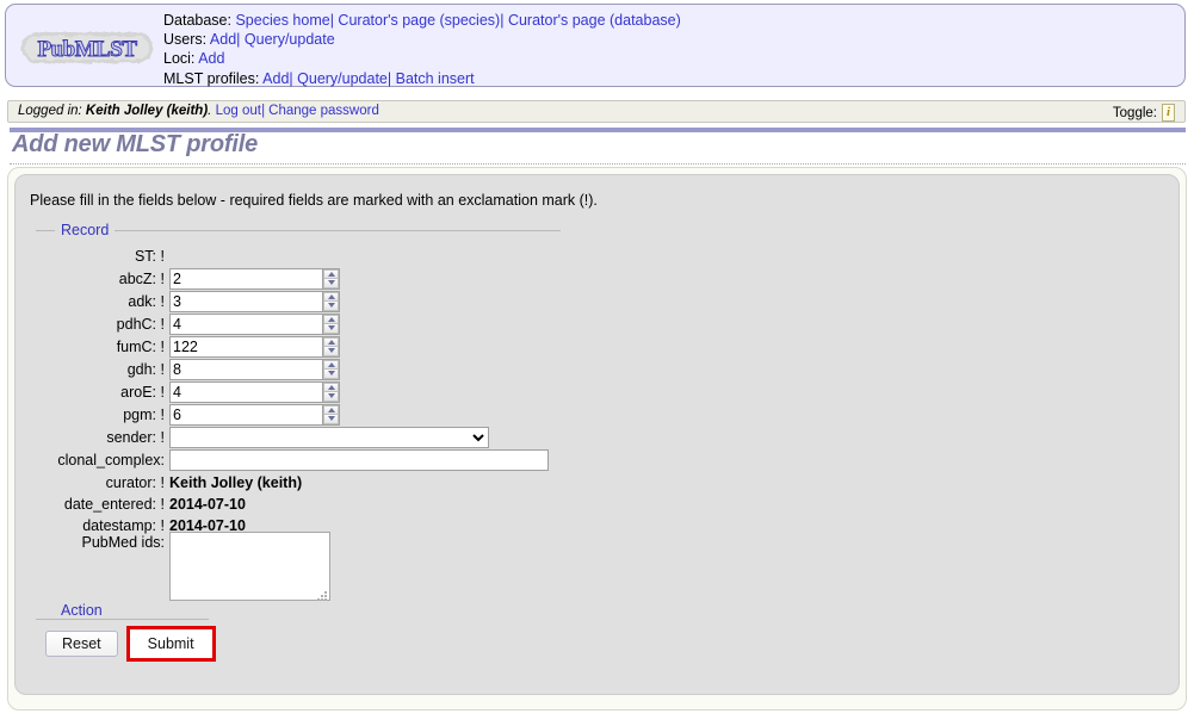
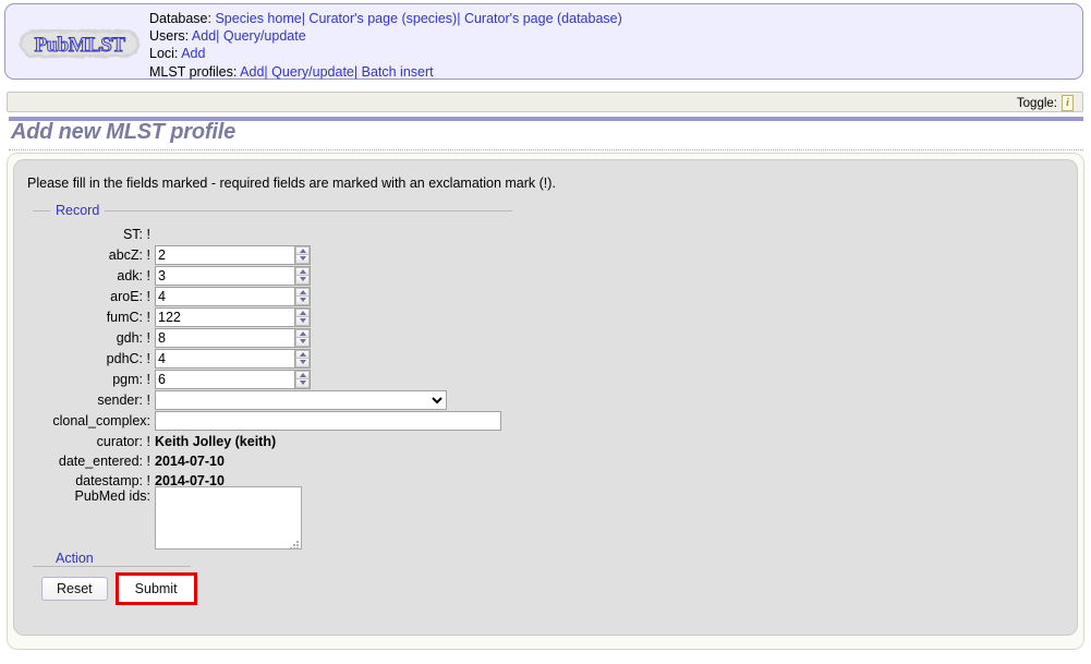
  PubMLST
  Database: Species home| Curator's page (species)| Curator's page (database)
  Users: Add| Query/update
  Loci: Add
  MLST profiles: Add| Query/update| Batch insert
- Logged in: Keith Jolley (keith). Log out| Change password
  Toggle:
  i
  Add new MLST profile
- Please fill in the fields below - required fields are marked with an exclamation mark (!).
+ Please fill in the fields marked - required fields are marked with an exclamation mark (!).
  Record
  ST: !
  abcZ: !
  2
  adk: !
  3
- pdhC: !
+ aroE: !
  4
  fumC: !
  122
  gdh: !
  8
- aroE: !
+ pdhC: !
  4
  pgm: !
  6
  sender: !
  clonal_complex:
  curator: !
  Keith Jolley (keith)
  date_entered: !
  2014-07-10
  datestamp: !
  2014-07-10
  PubMed ids:
  Action
  Reset
  Submit
